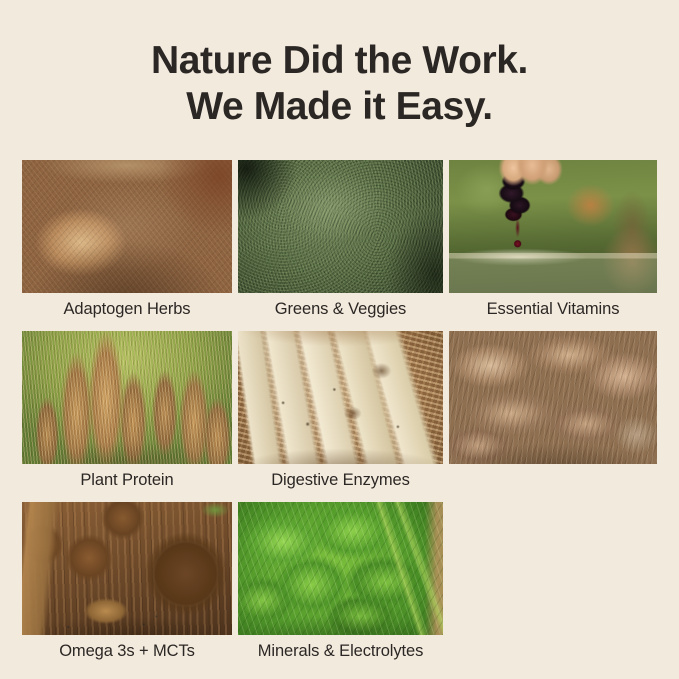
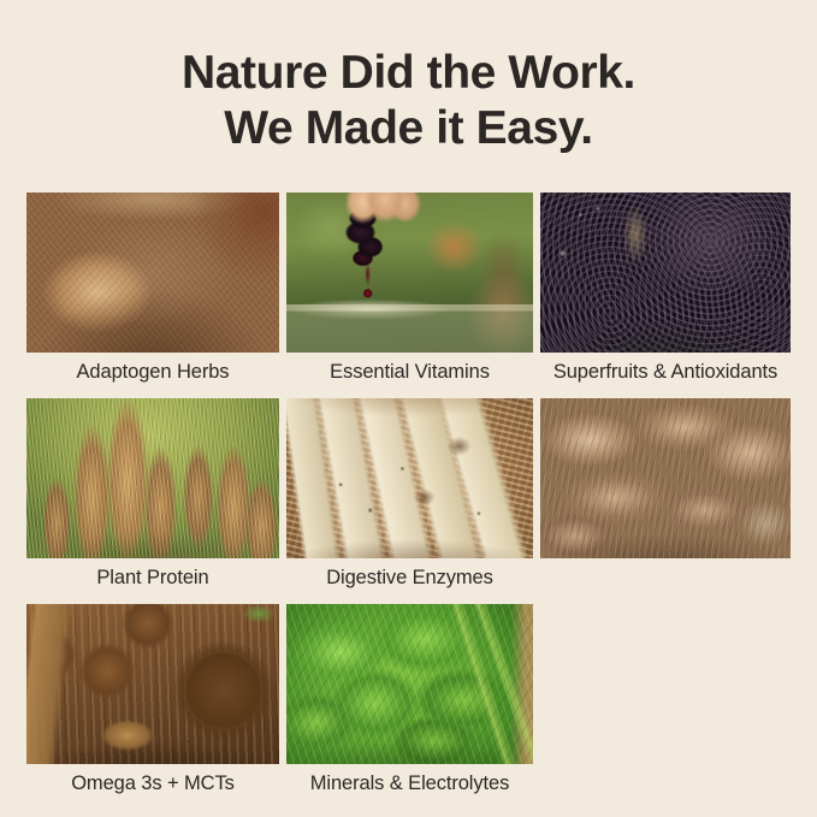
  Nature Did the Work.
  We Made it Easy.
  Adaptogen Herbs
- Greens & Veggies
  Essential Vitamins
+ Superfruits & Antioxidants
  Plant Protein
  Digestive Enzymes
  Omega 3s + MCTs
  Minerals & Electrolytes
